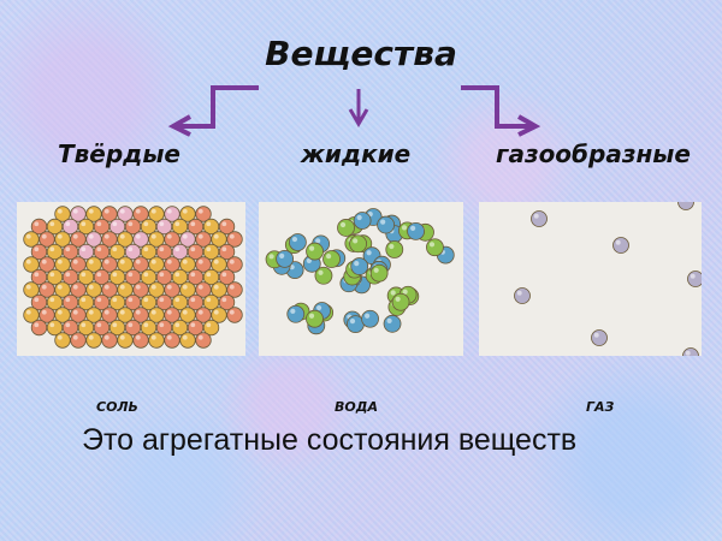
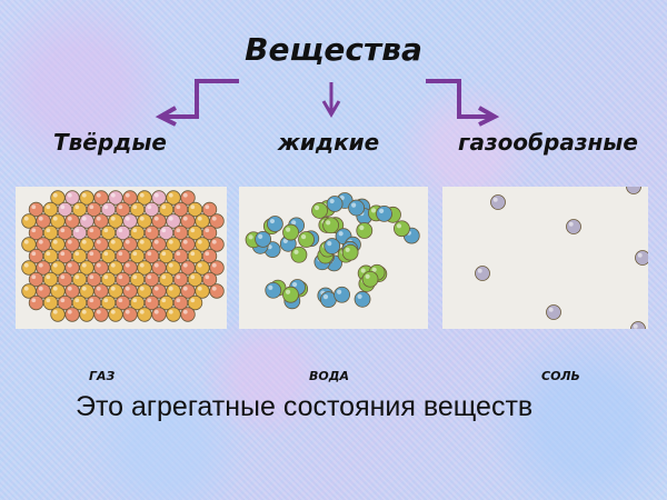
  Вещества
  Твёрдые
  жидкие
  газообразные
- СОЛЬ
+ ГАЗ
  ВОДА
- ГАЗ
+ СОЛЬ
  Это агрегатные состояния веществ
